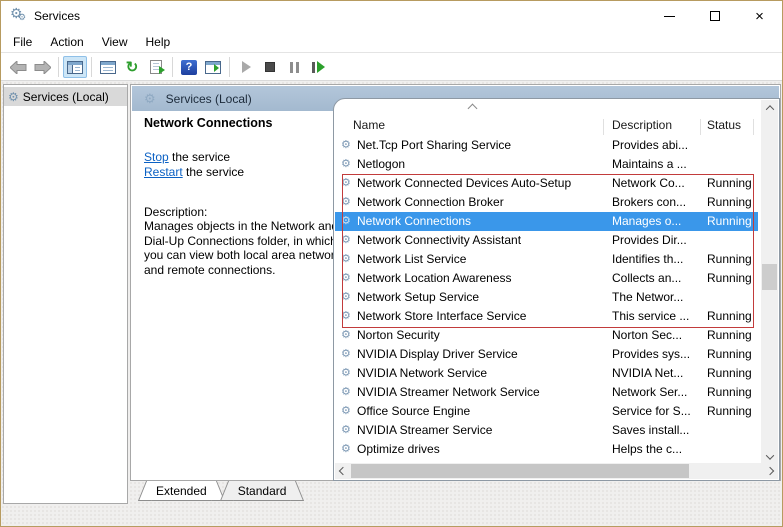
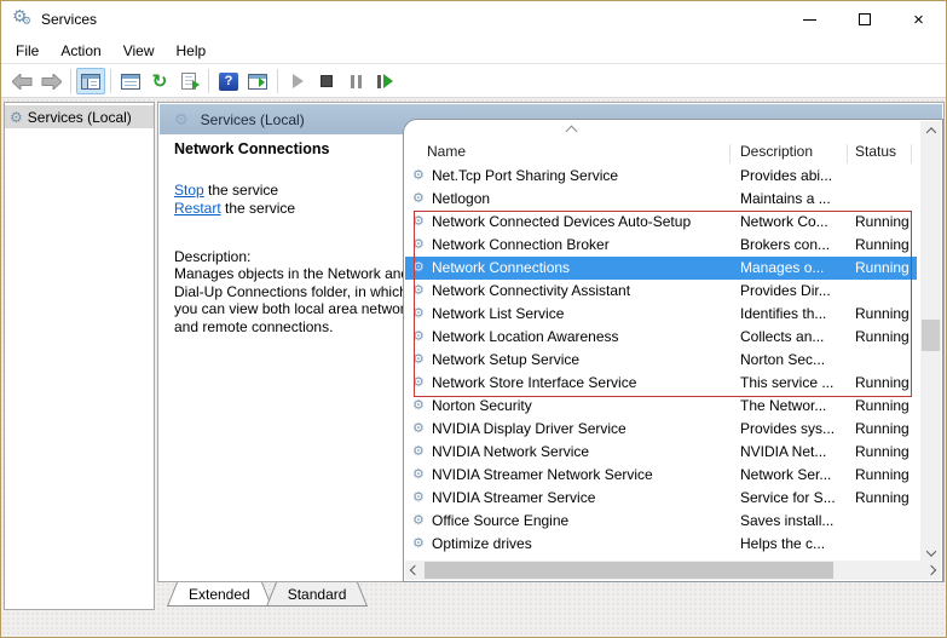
  ⚙
  ⚙
  Services
  ×
  File
  Action
  View
  Help
  ↻
  ?
  ⚙
  Services (Local)
  ⚙
  Services (Local)
  Network Connections
  Stop the service
  Restart the service
  Description:
  Manages objects in the Network an Dial-Up Connections folder, in whic you can view both local area netwo and remote connections.
  Name
  Description
  Status
  ⚙
  Net.Tcp Port Sharing Service
  Provides abi...
  ⚙
  Netlogon
  Maintains a ...
  ⚙
  Network Connected Devices Auto-Setup
  Network Co...
  Running
  ⚙
  Network Connection Broker
  Brokers con...
  Running
  ⚙
  Network Connections
  Manages o...
  Running
  ⚙
  Network Connectivity Assistant
  Provides Dir...
  ⚙
  Network List Service
  Identifies th...
  Running
  ⚙
  Network Location Awareness
  Collects an...
  Running
  ⚙
  Network Setup Service
- The Networ...
+ Norton Sec...
  ⚙
  Network Store Interface Service
  This service ...
  Running
  ⚙
  Norton Security
- Norton Sec...
+ The Networ...
  Running
  ⚙
  NVIDIA Display Driver Service
  Provides sys...
  Running
  ⚙
  NVIDIA Network Service
  NVIDIA Net...
  Running
  ⚙
  NVIDIA Streamer Network Service
  Network Ser...
  Running
  ⚙
- Office Source Engine
+ NVIDIA Streamer Service
  Service for S...
  Running
  ⚙
- NVIDIA Streamer Service
+ Office Source Engine
  Saves install...
  ⚙
  Optimize drives
  Helps the c...
  Extended
  Standard
